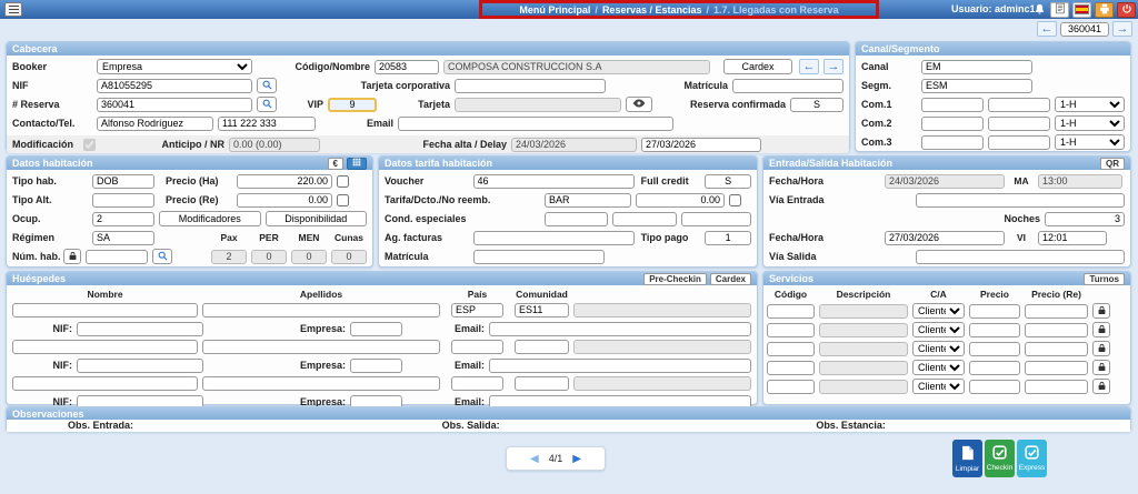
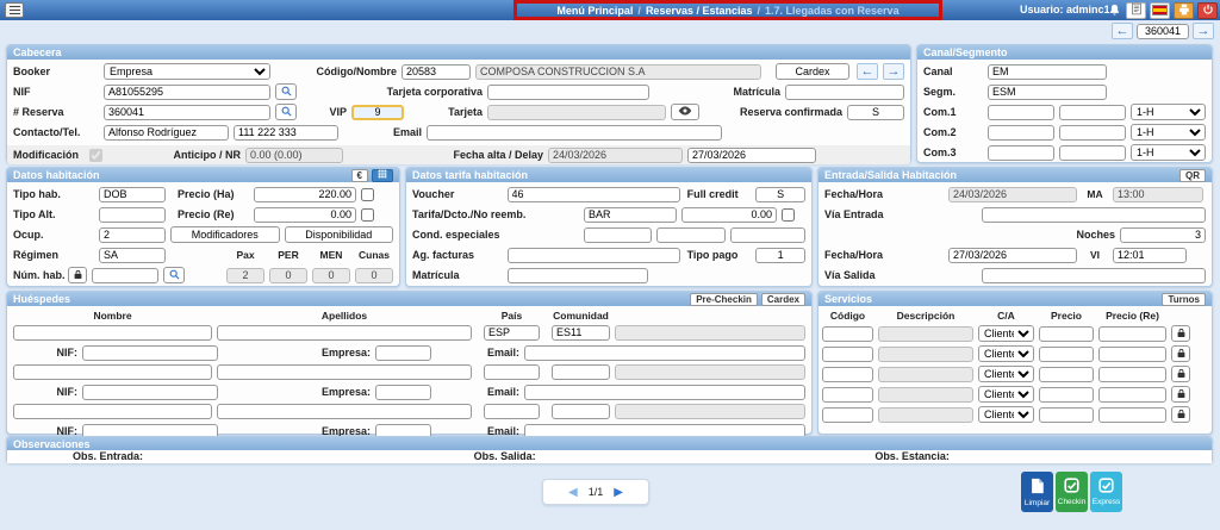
  Menú Principal
  /
  Reservas / Estancias
  /
  1.7. Llegadas con Reserva
  Usuario: adminc1
  ←
  360041
  →
  Cabecera
  Booker
  Empresa
  Código/Nombre
  20583
  COMPOSA CONSTRUCCION S.A
  Cardex
  ←
  →
  NIF
  A81055295
  Tarjeta corporativa
  Matrícula
  # Reserva
  360041
  VIP
  9
  Tarjeta
  Reserva confirmada
  S
  Contacto/Tel.
  Alfonso Rodríguez
  111 222 333
  Email
  Modificación
  Anticipo / NR
  0.00 (0.00)
  Fecha alta / Delay
  24/03/2026
  27/03/2026
  Canal/Segmento
  Canal
  EM
  Segm.
  ESM
  Com.1
  1-H
  Com.2
  1-H
  Com.3
  1-H
  Datos habitación
  €
  Tipo hab.
  DOB
  Precio (Ha)
  220.00
  Tipo Alt.
  Precio (Re)
  0.00
  Ocup.
  2
  Modificadores
  Disponibilidad
  Régimen
  SA
  Pax
  PER
  MEN
  Cunas
  Núm. hab.
  2
  0
  0
  0
  Datos tarifa habitación
  Voucher
  46
  Full credit
  S
  Tarifa/Dcto./No reemb.
  BAR
  0.00
  Cond. especiales
  Ag. facturas
  Tipo pago
  1
  Matrícula
  Entrada/Salida Habitación
  QR
  Fecha/Hora
  24/03/2026
  MA
  13:00
  Vía Entrada
  Noches
  3
  Fecha/Hora
  27/03/2026
  VI
  12:01
  Vía Salida
  Huéspedes
  Pre-Checkin
  Cardex
  Nombre
  Apellidos
  País
  Comunidad
  ESP
  ES11
  NIF:
  Empresa:
  Email:
  NIF:
  Empresa:
  Email:
  NIF:
  Empresa:
  Email:
  Servicios
  Turnos
  Código
  Descripción
  C/A
  Precio
  Precio (Re)
  Client
  Client
  Client
  Client
  Client
  Observaciones
  Obs. Entrada:
  Obs. Salida:
  Obs. Estancia:
  ◀
- 4/1
+ 1/1
  ▶
